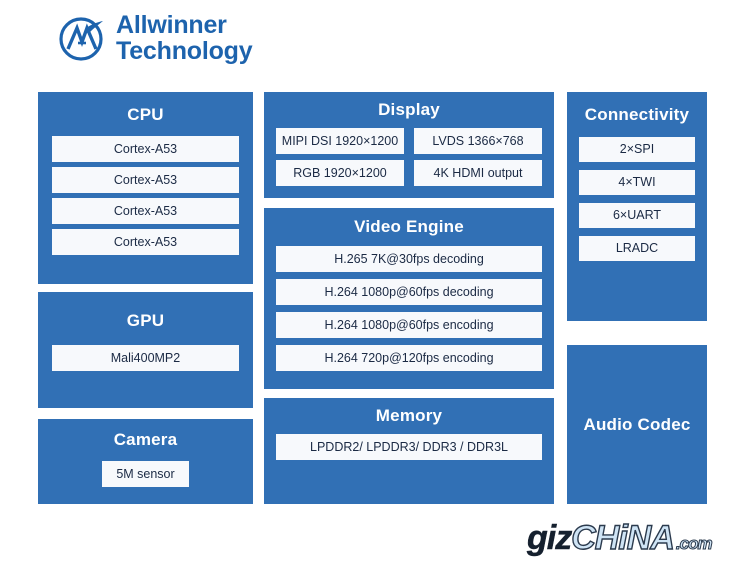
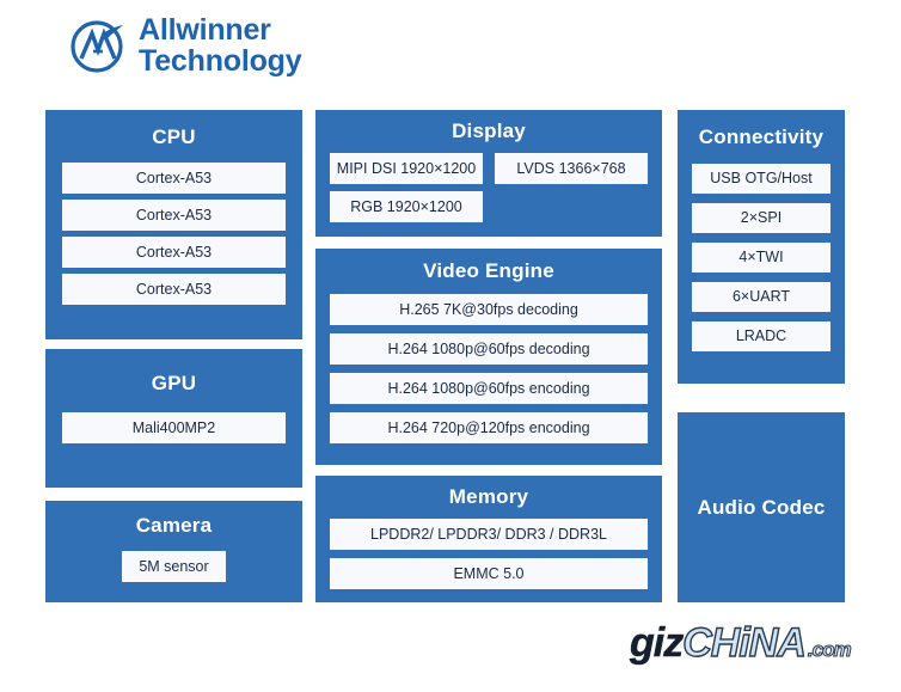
  Allwinner
  Technology
  CPU
  Cortex-A53
  Cortex-A53
  Cortex-A53
  Cortex-A53
  GPU
  Mali400MP2
  Camera
  5M sensor
  Display
  MIPI DSI 1920×1200
  LVDS 1366×768
  RGB 1920×1200
- 4K HDMI output
  Video Engine
  H.265 7K@30fps decoding
  H.264 1080p@60fps decoding
  H.264 1080p@60fps encoding
  H.264 720p@120fps encoding
  Memory
  LPDDR2/ LPDDR3/ DDR3 / DDR3L
+ EMMC 5.0
  Connectivity
+ USB OTG/Host
  2×SPI
  4×TWI
  6×UART
  LRADC
  Audio Codec
  giz
  CHiNA
  .com
